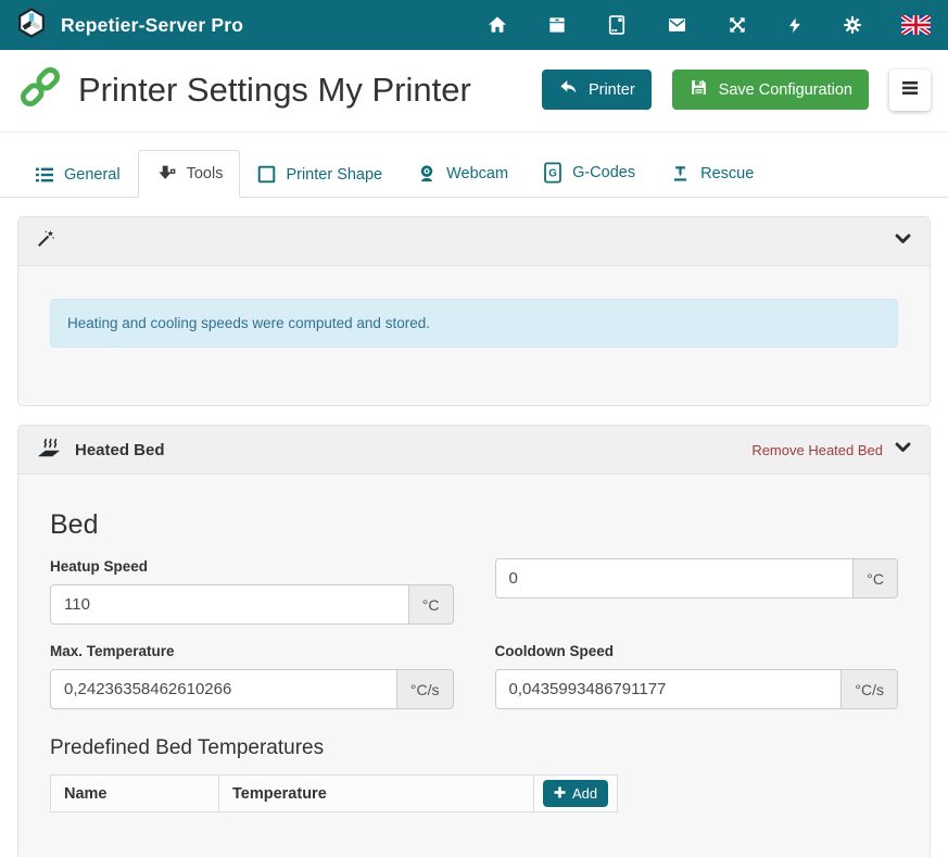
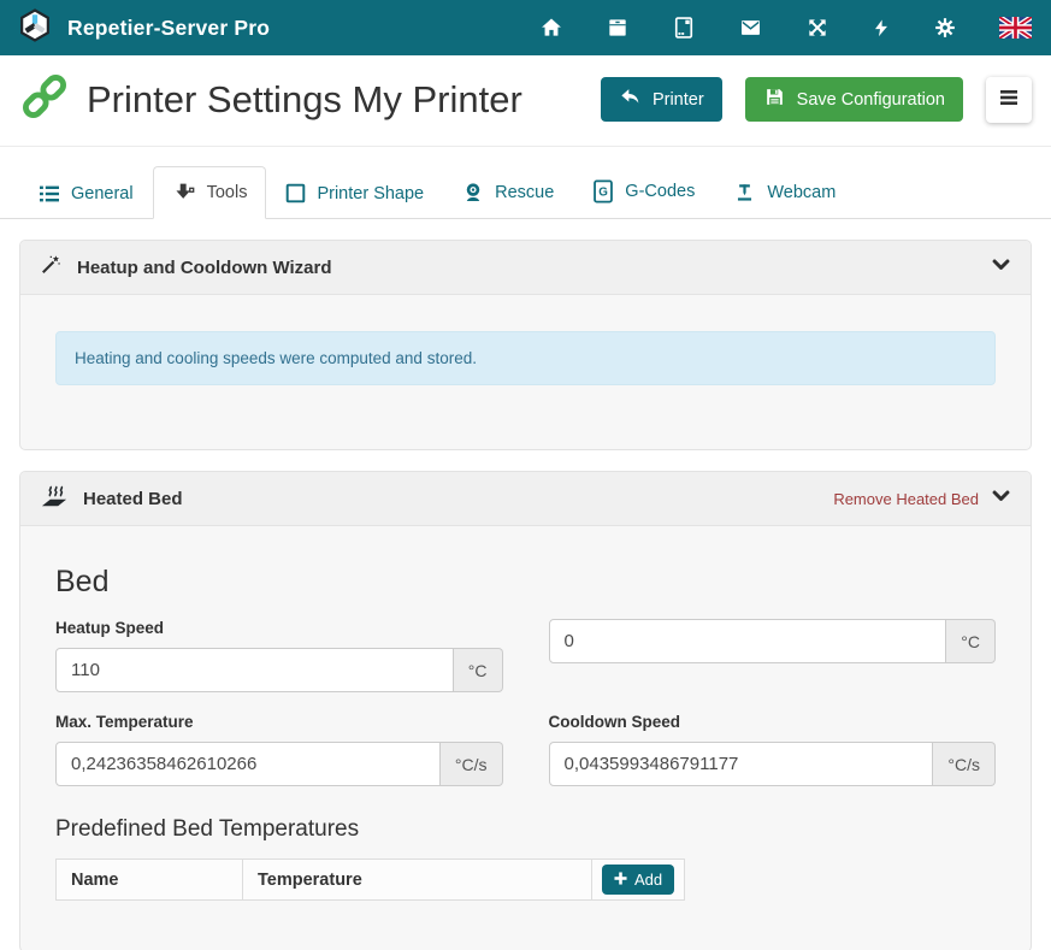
  Repetier-Server Pro
  Printer Settings My Printer
  Printer
  Save Configuration
  General
  Tools
  Printer Shape
- Webcam
+ Rescue
  G
  G-Codes
- Rescue
+ Webcam
+ Heatup and Cooldown Wizard
  Heating and cooling speeds were computed and stored.
  Heated Bed
  Remove Heated Bed
  Bed
  Heatup Speed
  110
  °C
  0
  °C
  Max. Temperature
  0,24236358462610266
  °C/s
  Cooldown Speed
  0,0435993486791177
  °C/s
  Predefined Bed Temperatures
  Name	Temperature	Add
